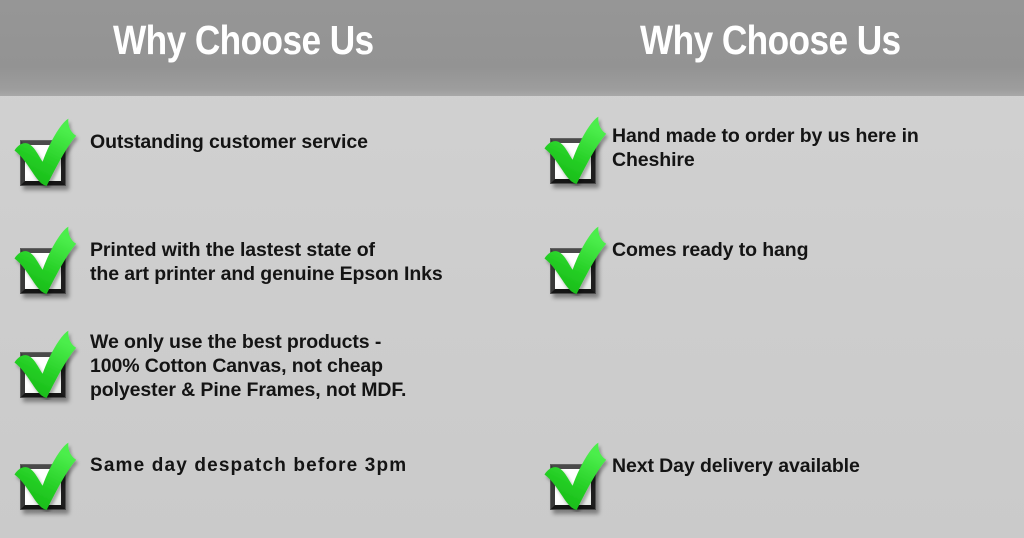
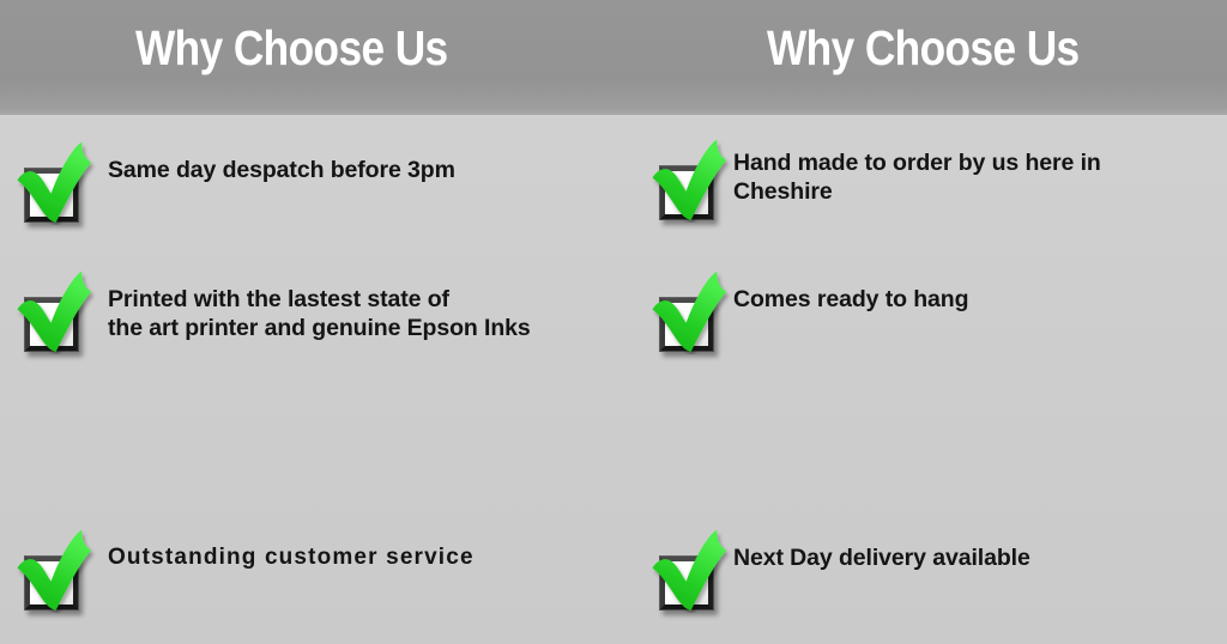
  Why Choose Us
  Why Choose Us
- Outstanding customer service
+ Same day despatch before 3pm
  Printed with the lastest state of
  the art printer and genuine Epson Inks
- We only use the best products -
- 100% Cotton Canvas, not cheap
- polyester & Pine Frames, not MDF.
- Same day despatch before 3pm
+ Outstanding customer service
  Hand made to order by us here in
  Cheshire
  Comes ready to hang
  Next Day delivery available
